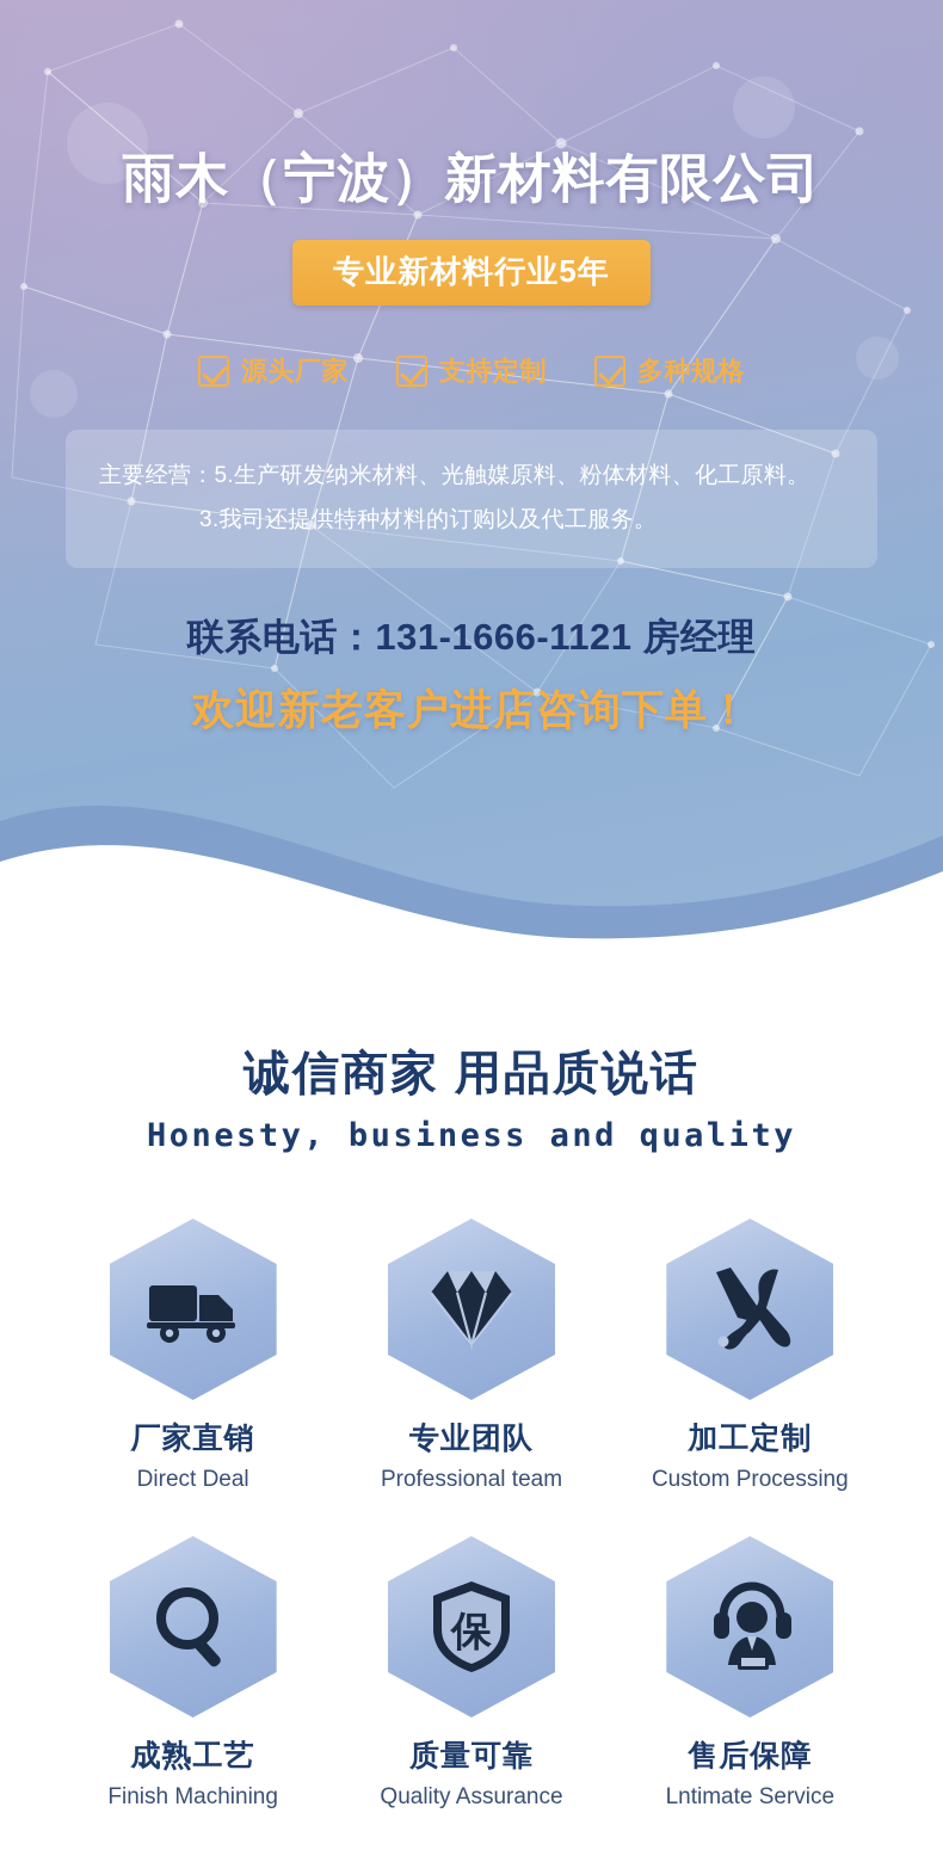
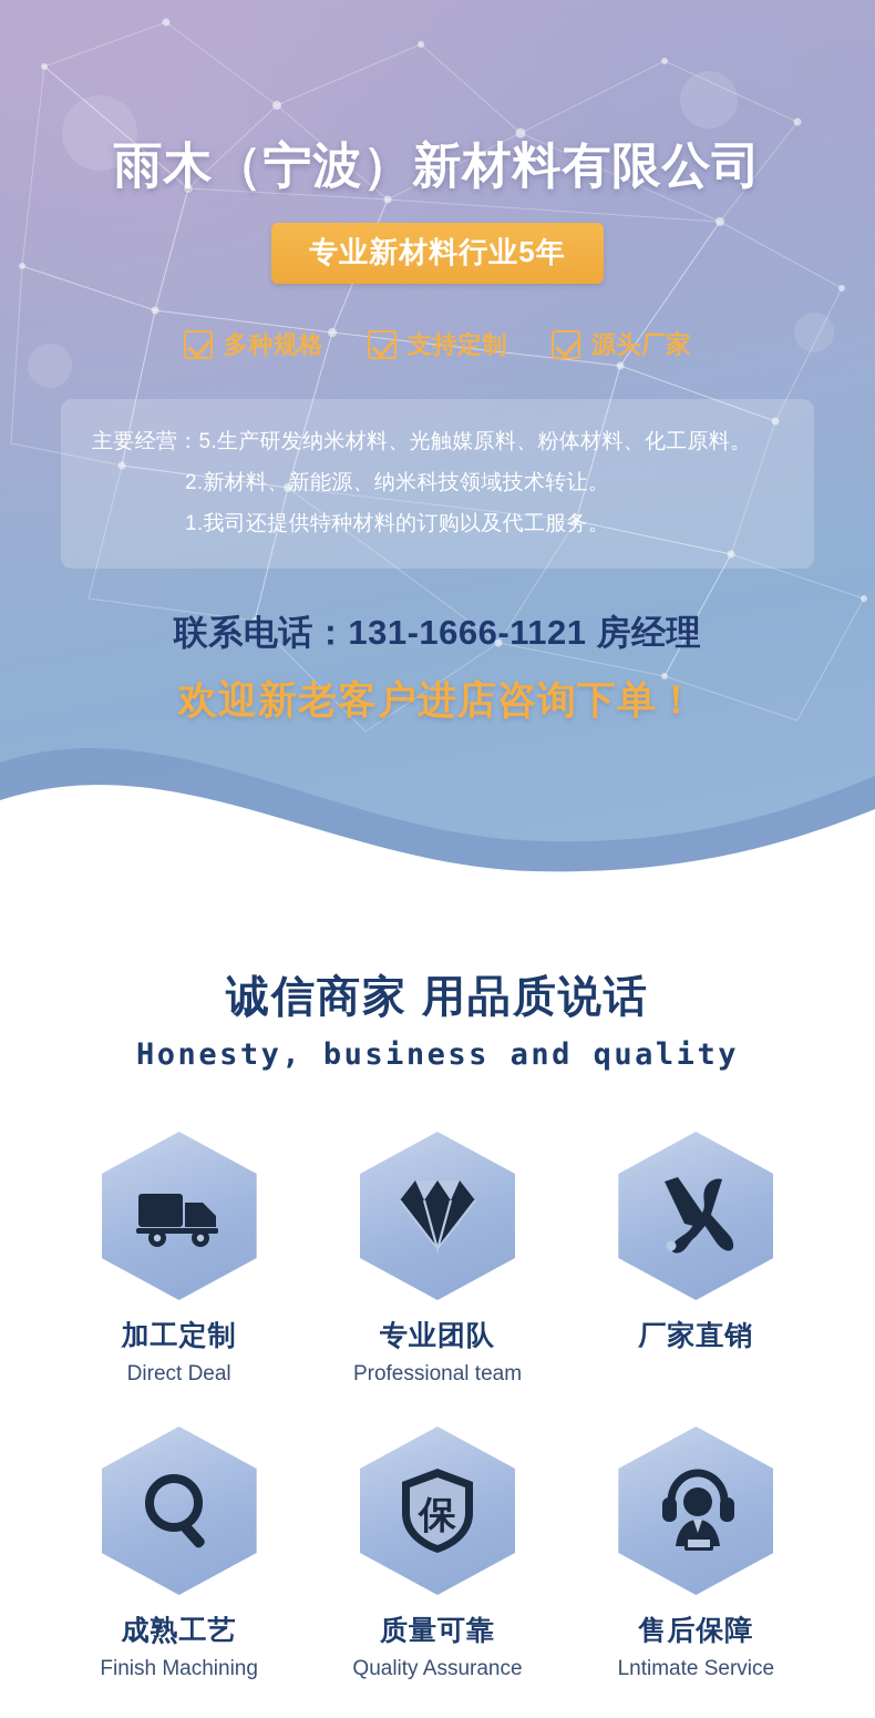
  雨木（宁波）新材料有限公司
  专业新材料行业5年
- 源头厂家
+ 多种规格
  支持定制
- 多种规格
+ 源头厂家
  主要经营：5.生产研发纳米材料、光触媒原料、粉体材料、化工原料。
+ 2.新材料、新能源、纳米科技领域技术转让。
- 3.我司还提供特种材料的订购以及代工服务。
+ 1.我司还提供特种材料的订购以及代工服务。
  联系电话：131-1666-1121 房经理
  欢迎新老客户进店咨询下单！
  诚信商家 用品质说话
  Honesty, business and quality
- 厂家直销
+ 加工定制
  Direct Deal
  专业团队
  Professional team
- 加工定制
+ 厂家直销
- Custom Processing
  成熟工艺
  Finish Machining
  保
  质量可靠
  Quality Assurance
  售后保障
  Lntimate Service
